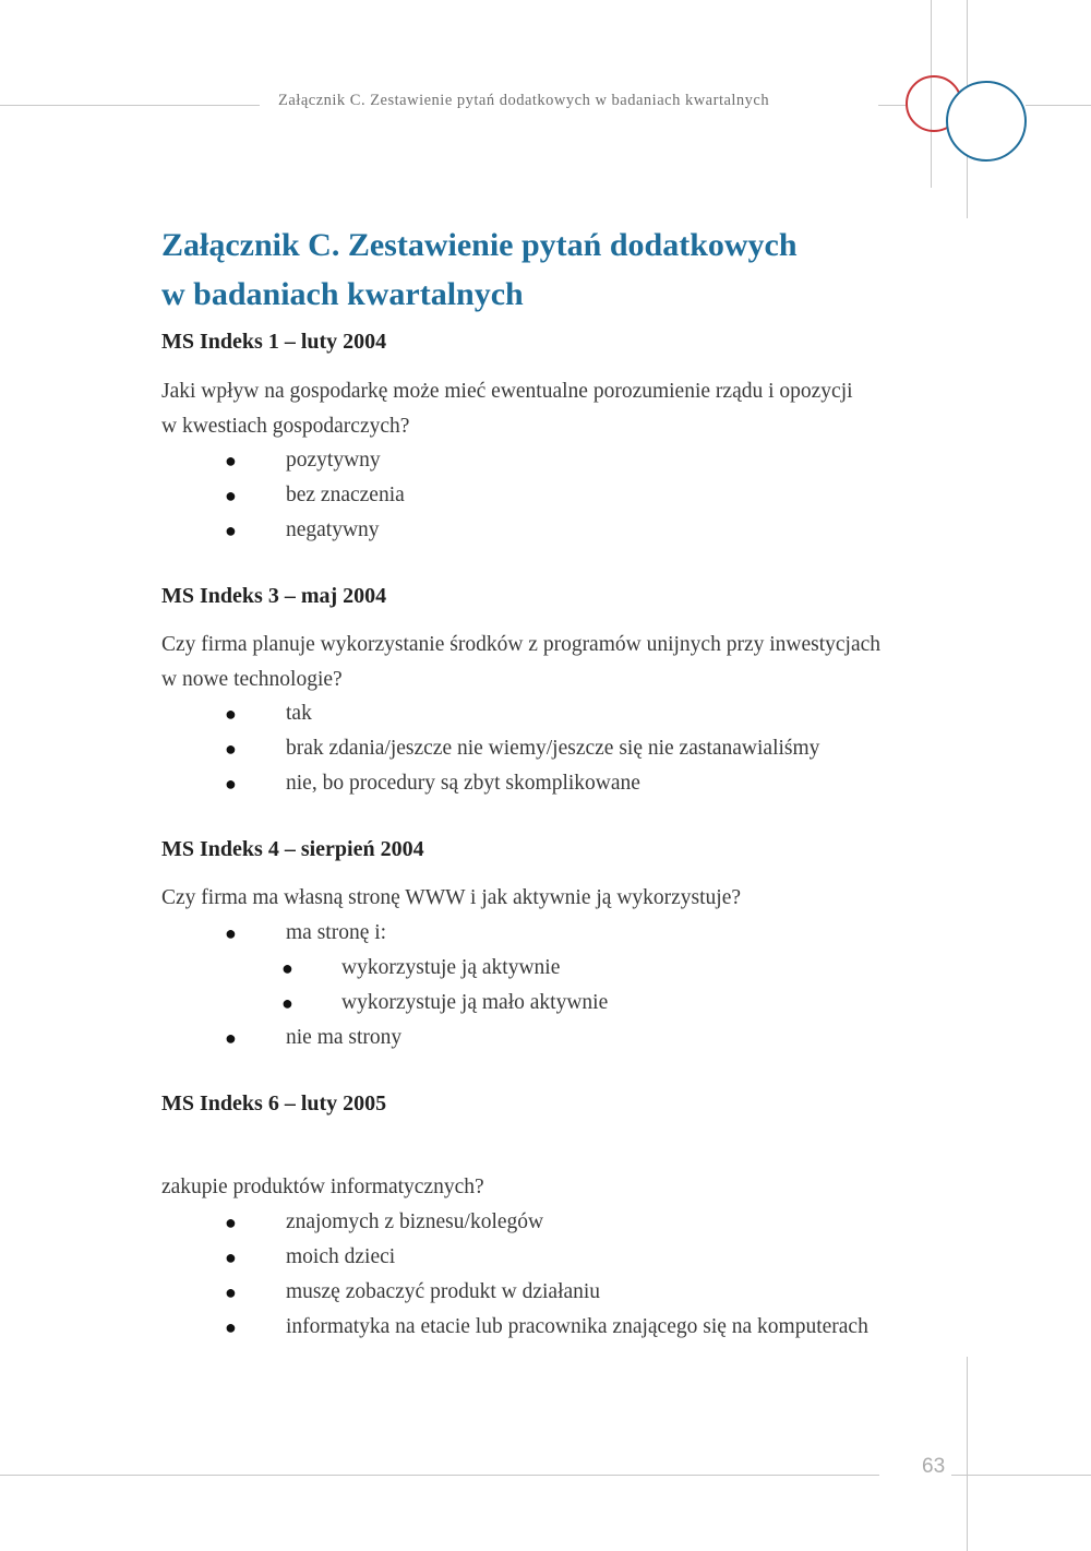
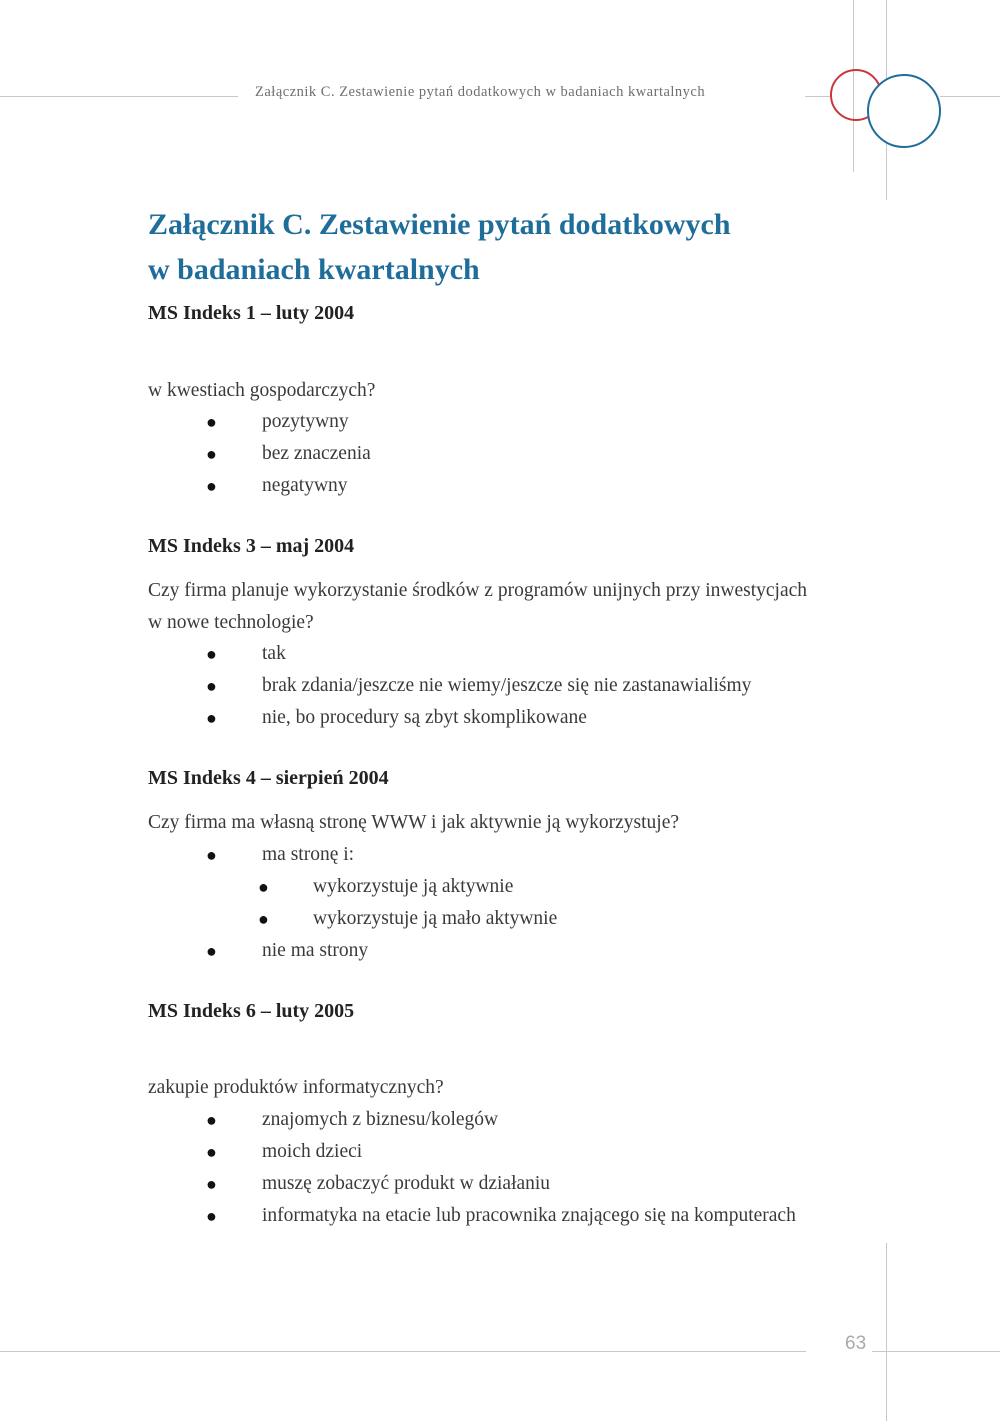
  Załącznik C. Zestawienie pytań dodatkowych w badaniach kwartalnych
  Załącznik C. Zestawienie pytań dodatkowych
  w badaniach kwartalnych
  MS Indeks 1 – luty 2004
- Jaki wpływ na gospodarkę może mieć ewentualne porozumienie rządu i opozycji
  w kwestiach gospodarczych?
  ●
  pozytywny
  ●
  bez znaczenia
  ●
  negatywny
  MS Indeks 3 – maj 2004
  Czy firma planuje wykorzystanie środków z programów unijnych przy inwestycjach
  w nowe technologie?
  ●
  tak
  ●
  brak zdania/jeszcze nie wiemy/jeszcze się nie zastanawialiśmy
  ●
  nie, bo procedury są zbyt skomplikowane
  MS Indeks 4 – sierpień 2004
  Czy firma ma własną stronę WWW i jak aktywnie ją wykorzystuje?
  ●
  ma stronę i:
  ●
  wykorzystuje ją aktywnie
  ●
  wykorzystuje ją mało aktywnie
  ●
  nie ma strony
  MS Indeks 6 – luty 2005
  zakupie produktów informatycznych?
  ●
  znajomych z biznesu/kolegów
  ●
  moich dzieci
  ●
  muszę zobaczyć produkt w działaniu
  ●
  informatyka na etacie lub pracownika znającego się na komputerach
  63
